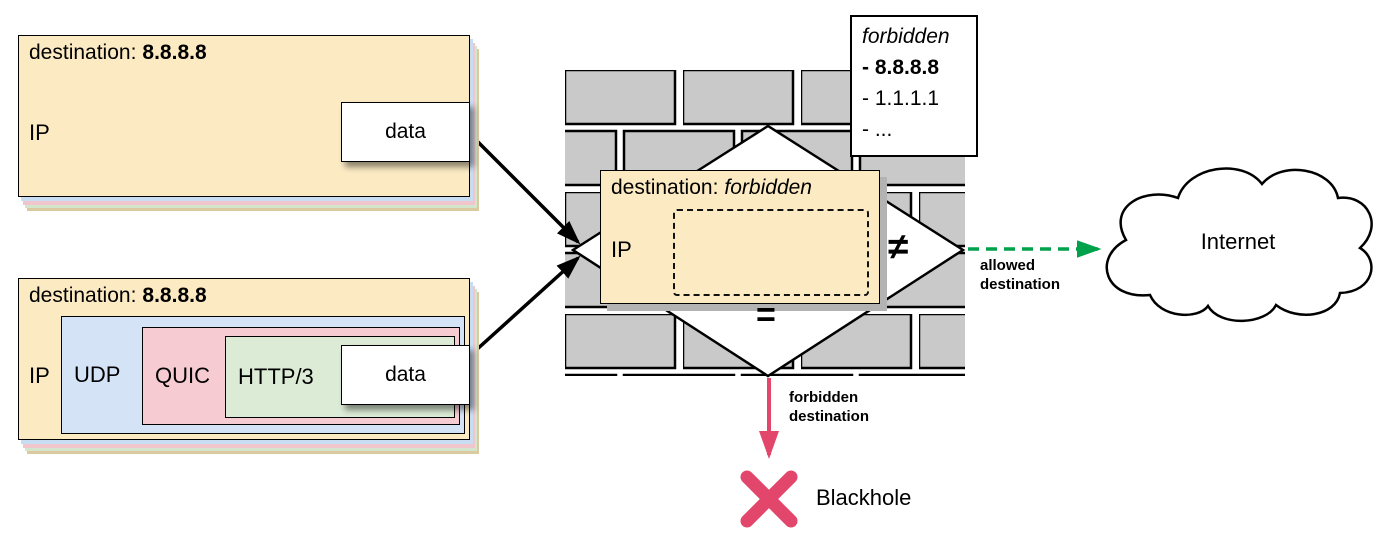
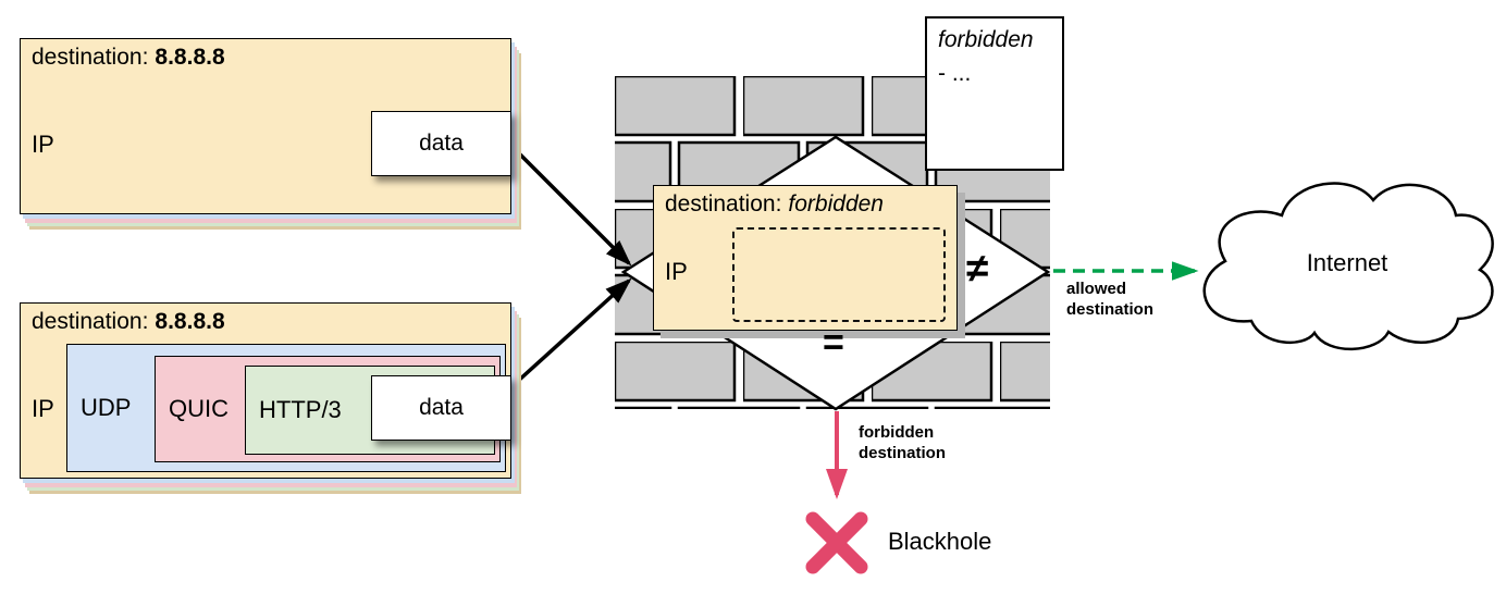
  destination: 8.8.8.8
  IP
  data
  destination: 8.8.8.8
  IP
  UDP
  QUIC
  HTTP/3
  data
  destination: forbidden
  IP
  ≠
  =
  forbidden
- - 8.8.8.8
- - 1.1.1.1
  - ...
  allowed
  destination
  forbidden
  destination
  Blackhole
  Internet
